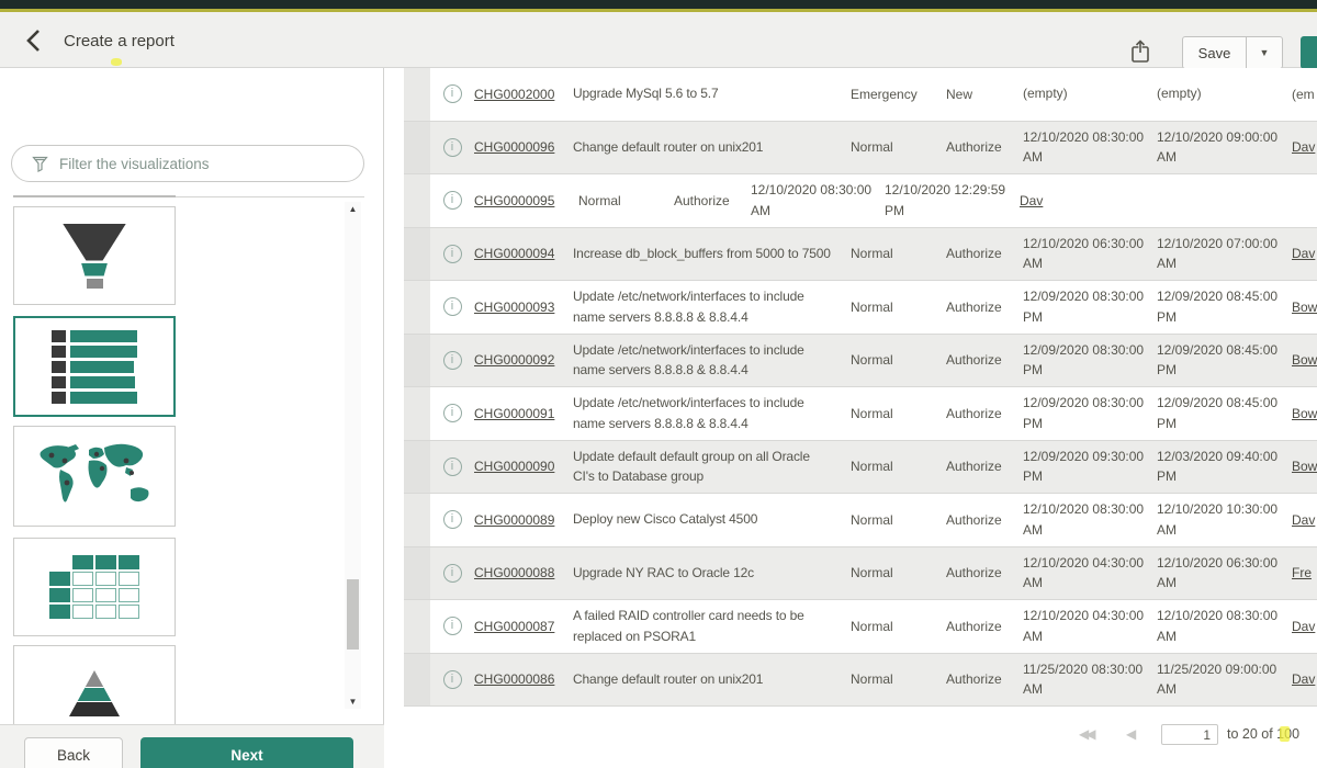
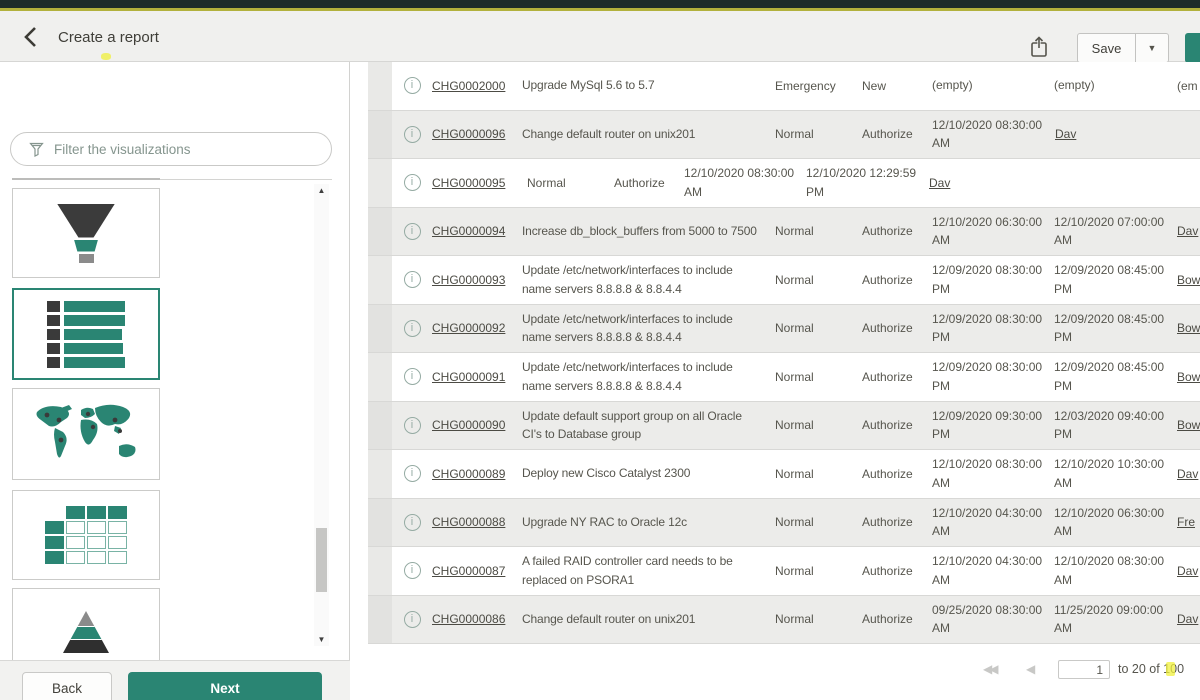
  Create a report
  Save
  ▼
  Filter the visualizations
  ▲
  ▼
  Back
  Next
  i
  CHG0002000
  Upgrade MySql 5.6 to 5.7
  Emergency
  New
  (empty)
  (empty)
  (em
  i
  CHG0000096
  Change default router on unix201
  Normal
  Authorize
  12/10/2020 08:30:00 AM
- 12/10/2020 09:00:00 AM
  Dav
  i
  CHG0000095
  Normal
  Authorize
  12/10/2020 08:30:00 AM
  12/10/2020 12:29:59 PM
  Dav
  i
  CHG0000094
  Increase db_block_buffers from 5000 to 7500
  Normal
  Authorize
  12/10/2020 06:30:00 AM
  12/10/2020 07:00:00 AM
  Dav
  i
  CHG0000093
  Update /etc/network/interfaces to include name servers 8.8.8.8 & 8.8.4.4
  Normal
  Authorize
  12/09/2020 08:30:00 PM
  12/09/2020 08:45:00 PM
  Bow
  i
  CHG0000092
  Update /etc/network/interfaces to include name servers 8.8.8.8 & 8.8.4.4
  Normal
  Authorize
  12/09/2020 08:30:00 PM
  12/09/2020 08:45:00 PM
  Bow
  i
  CHG0000091
  Update /etc/network/interfaces to include name servers 8.8.8.8 & 8.8.4.4
  Normal
  Authorize
  12/09/2020 08:30:00 PM
  12/09/2020 08:45:00 PM
  Bow
  i
  CHG0000090
- Update default default group on all Oracle CI's to Database group
+ Update default support group on all Oracle CI's to Database group
  Normal
  Authorize
  12/09/2020 09:30:00 PM
  12/03/2020 09:40:00 PM
  Bow
  i
  CHG0000089
- Deploy new Cisco Catalyst 4500
+ Deploy new Cisco Catalyst 2300
  Normal
  Authorize
  12/10/2020 08:30:00 AM
  12/10/2020 10:30:00 AM
  Dav
  i
  CHG0000088
  Upgrade NY RAC to Oracle 12c
  Normal
  Authorize
  12/10/2020 04:30:00 AM
  12/10/2020 06:30:00 AM
  Fre
  i
  CHG0000087
  A failed RAID controller card needs to be replaced on PSORA1
  Normal
  Authorize
  12/10/2020 04:30:00 AM
  12/10/2020 08:30:00 AM
  Dav
  i
  CHG0000086
  Change default router on unix201
  Normal
  Authorize
- 11/25/2020 08:30:00 AM
+ 09/25/2020 08:30:00 AM
  11/25/2020 09:00:00 AM
  Dav
  ◀◀
  ◀
  1
  to 20 of 100
